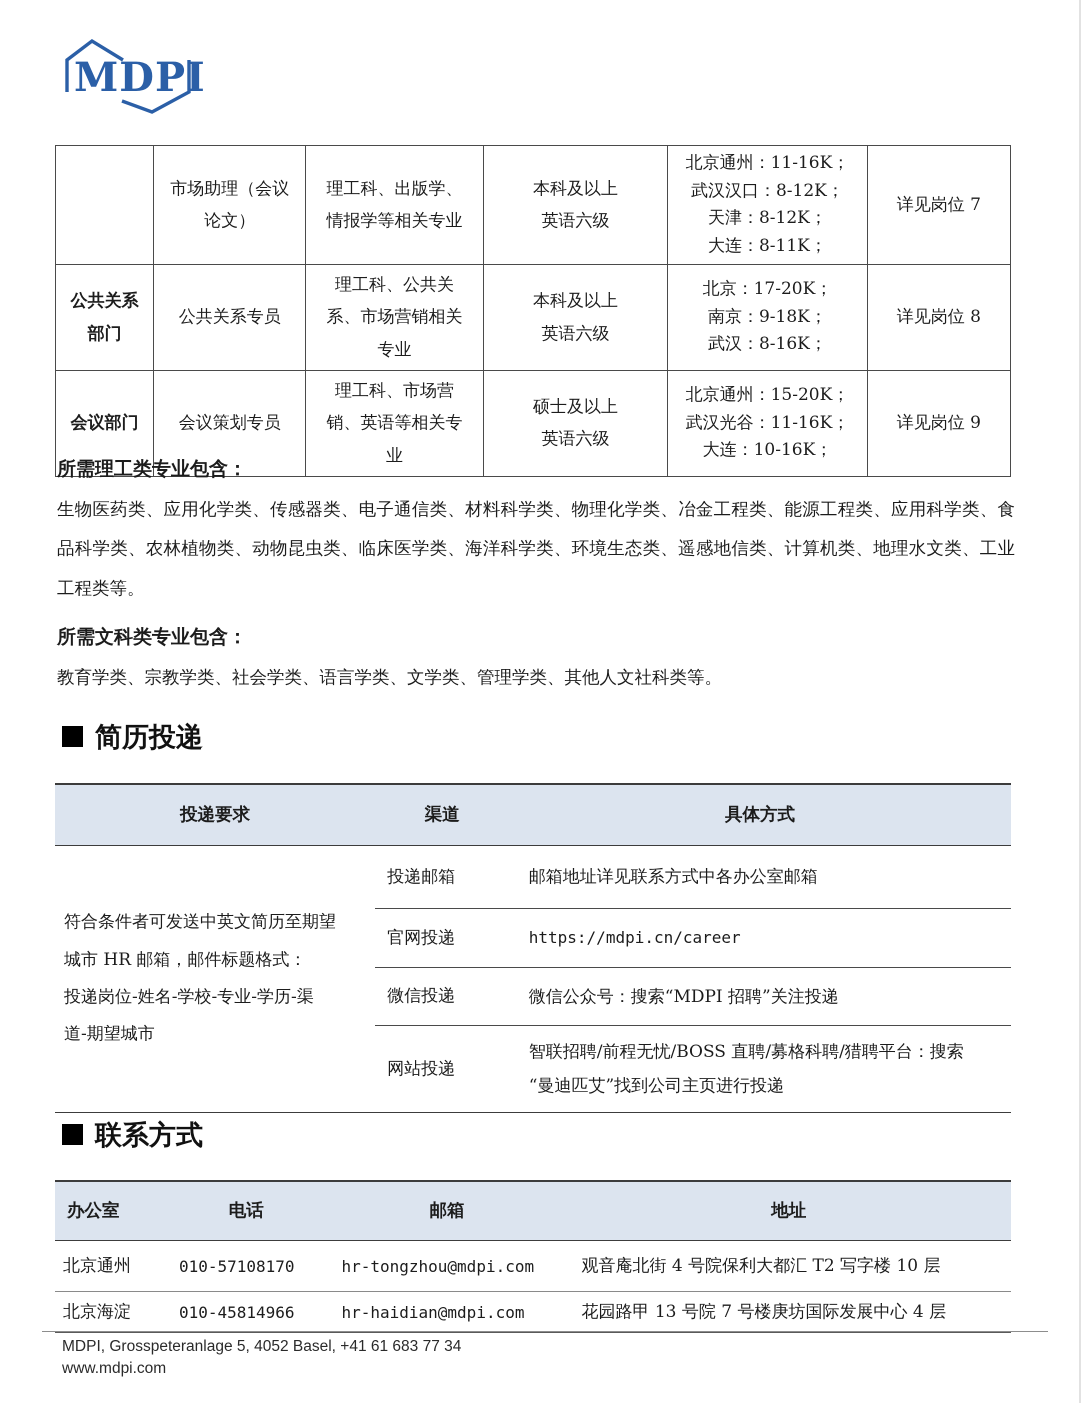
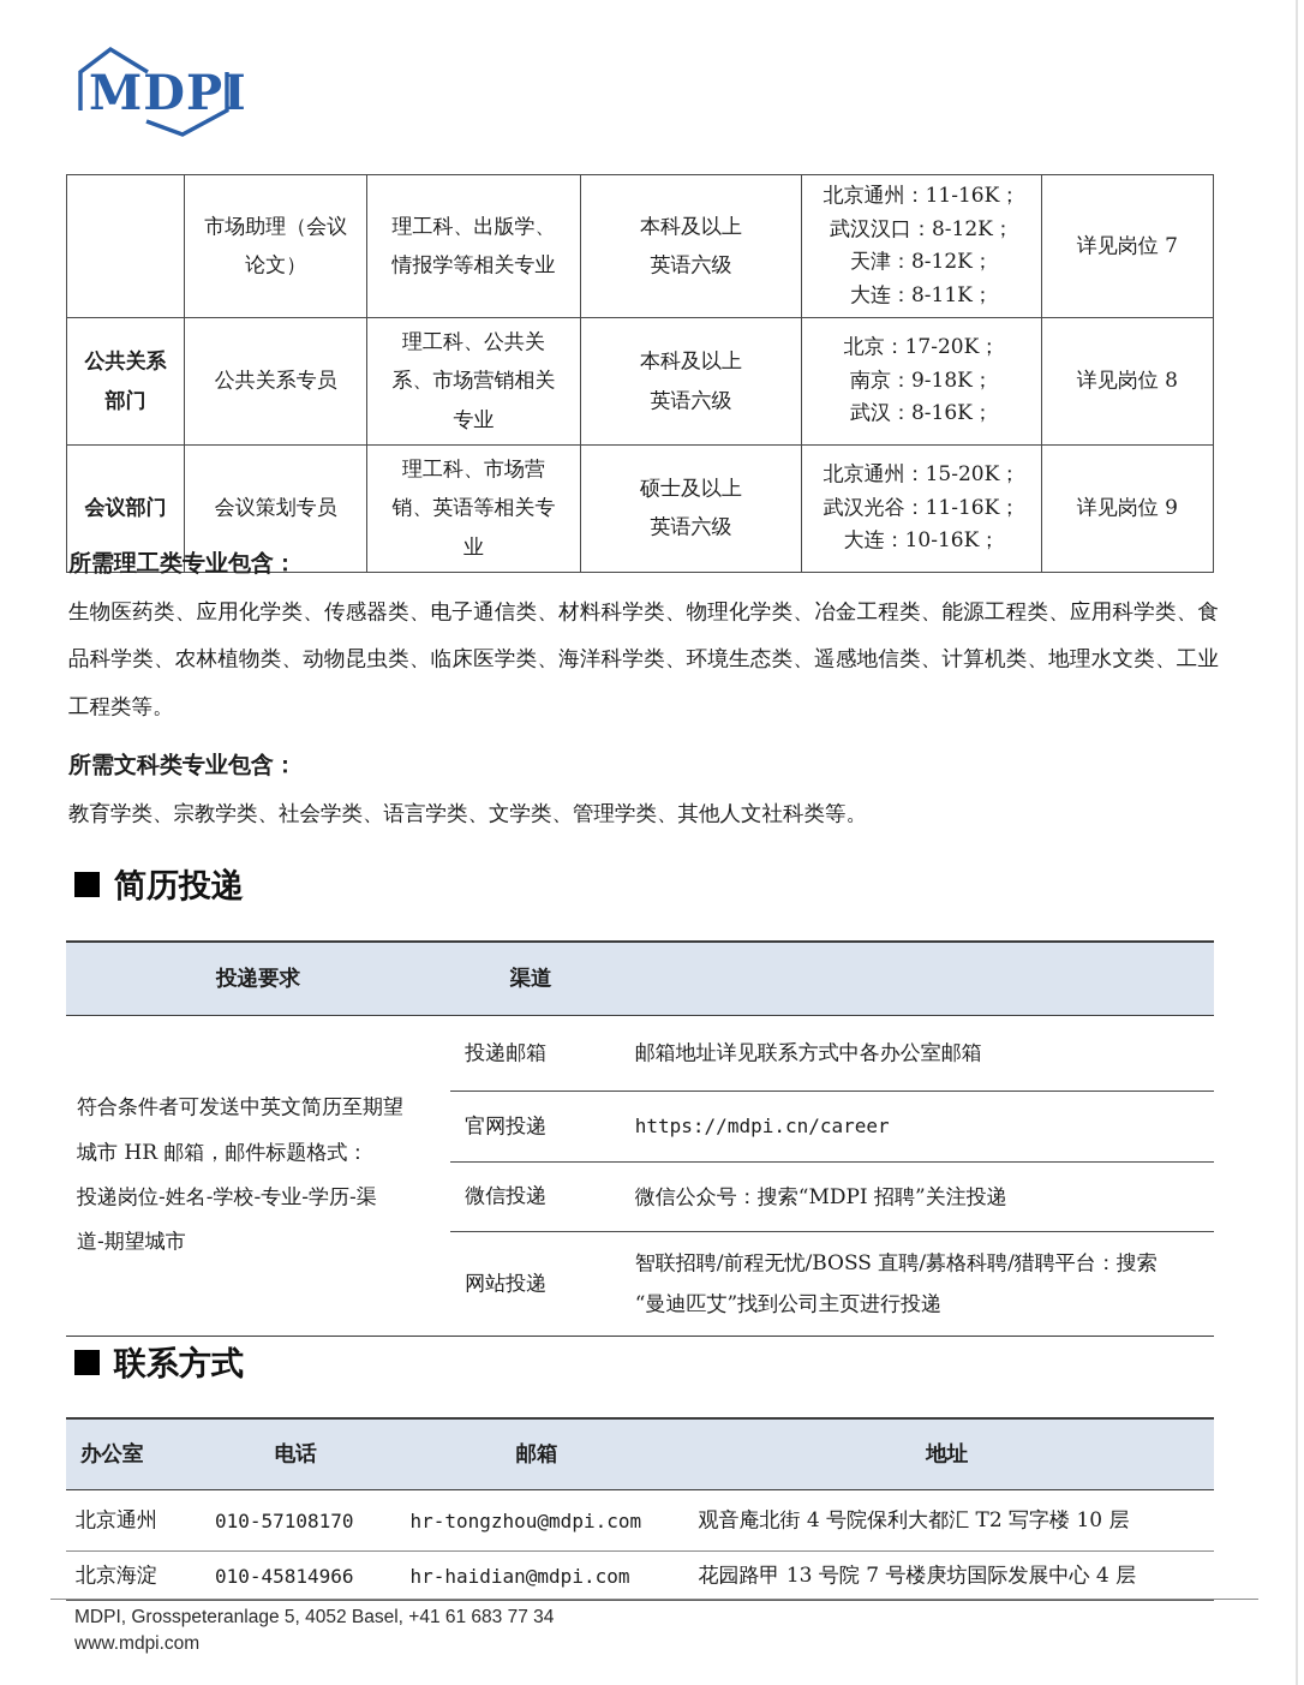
  MDPI
  	市场助理（会议 论文）	理工科、出版学、 情报学等相关专业	本科及以上 英语六级	北京通州：11-16K； 武汉汉口：8-12K； 天津：8-12K； 大连：8-11K；	详见岗位 7
  公共关系 部门	公共关系专员	理工科、公共关 系、市场营销相关 专业	本科及以上 英语六级	北京：17-20K； 南京：9-18K； 武汉：8-16K；	详见岗位 8
  会议部门	会议策划专员	理工科、市场营 销、英语等相关专 业	硕士及以上 英语六级	北京通州：15-20K； 武汉光谷：11-16K； 大连：10-16K；	详见岗位 9
  所需理工类专业包含：
  生物医药类、应用化学类、传感器类、电子通信类、材料科学类、物理化学类、冶金工程类、能源工程类、应用科学类、食品科学类、农林植物类、动物昆虫类、临床医学类、海洋科学类、环境生态类、遥感地信类、计算机类、地理水文类、工业工程类等。
  所需文科类专业包含：
  教育学类、宗教学类、社会学类、语言学类、文学类、管理学类、其他人文社科类等。
  简历投递
  投递要求
  渠道
- 具体方式
  符合条件者可发送中英文简历至期望
  城市 HR 邮箱，邮件标题格式：
  投递岗位-姓名-学校-专业-学历-渠
  道-期望城市
  投递邮箱
  邮箱地址详见联系方式中各办公室邮箱
  官网投递
  https://mdpi.cn/career
  微信投递
  微信公众号：搜索“MDPI 招聘”关注投递
  网站投递
  智联招聘/前程无忧/BOSS 直聘/募格科聘/猎聘平台：搜索
  “曼迪匹艾”找到公司主页进行投递
  联系方式
  办公室
  电话
  邮箱
  地址
  北京通州
  010-57108170
  hr-tongzhou@mdpi.com
  观音庵北街 4 号院保利大都汇 T2 写字楼 10 层
  北京海淀
  010-45814966
  hr-haidian@mdpi.com
  花园路甲 13 号院 7 号楼庚坊国际发展中心 4 层
  MDPI, Grosspeteranlage 5, 4052 Basel, +41 61 683 77 34
  www.mdpi.com
